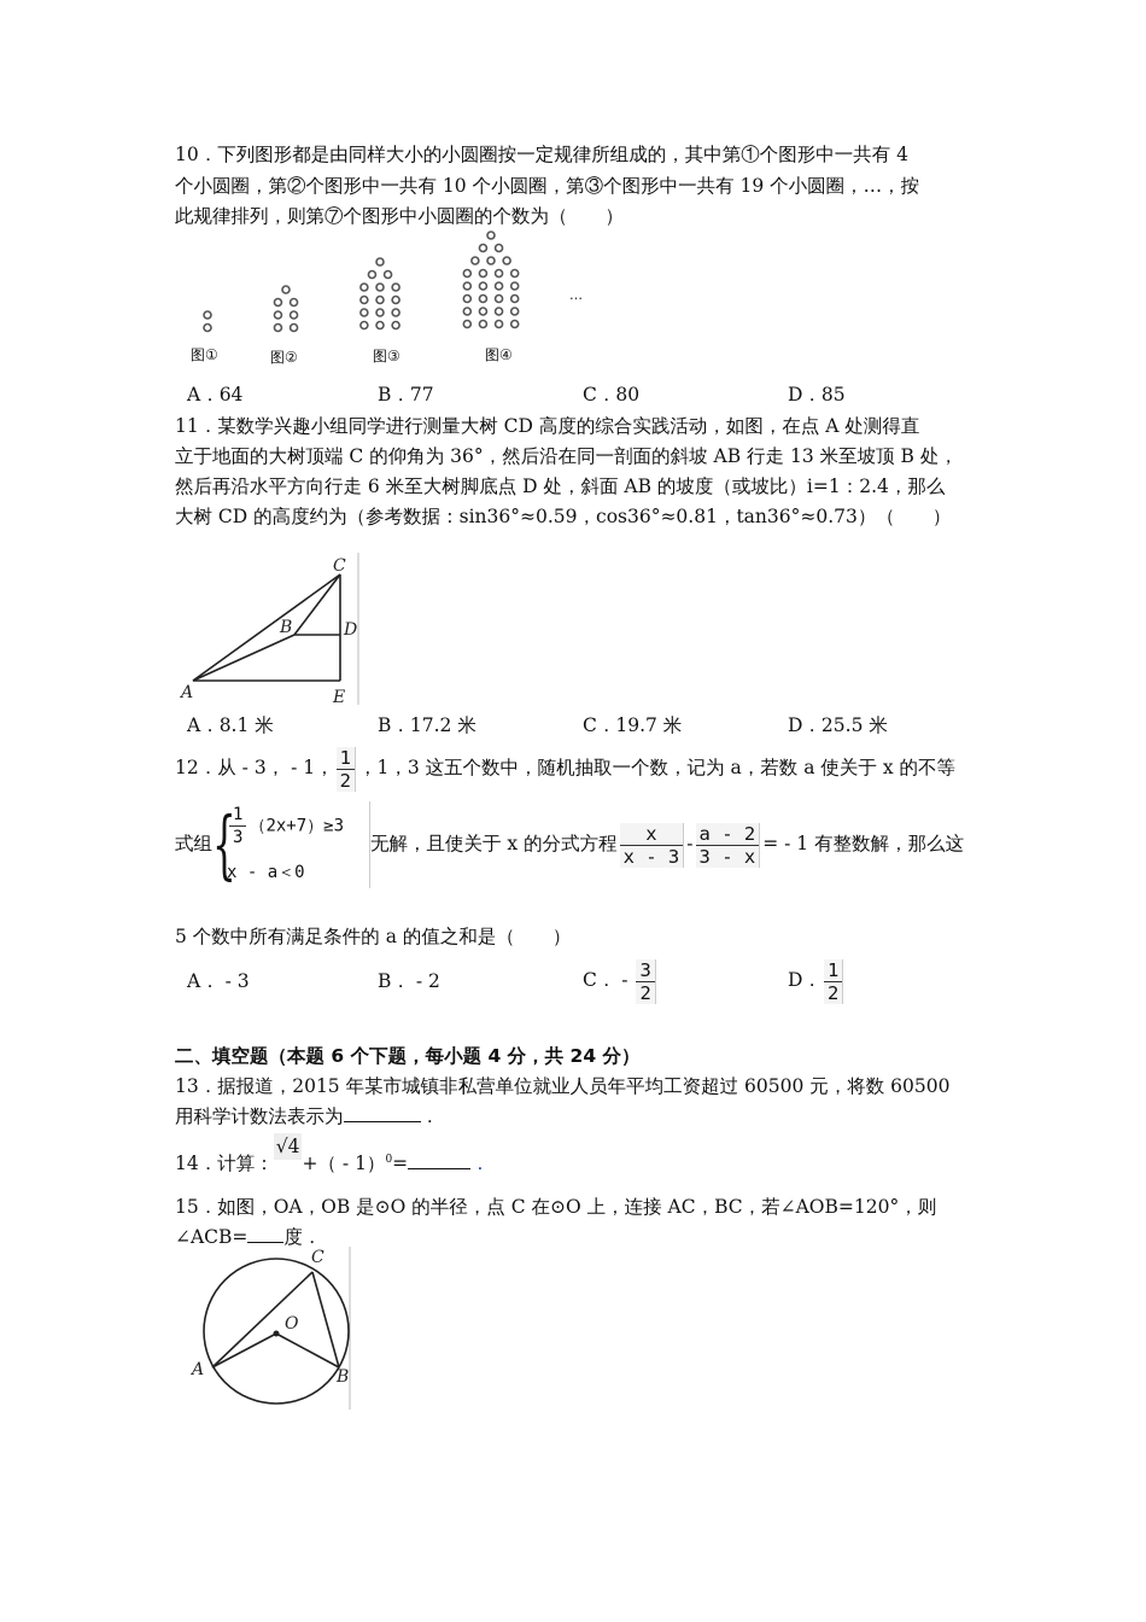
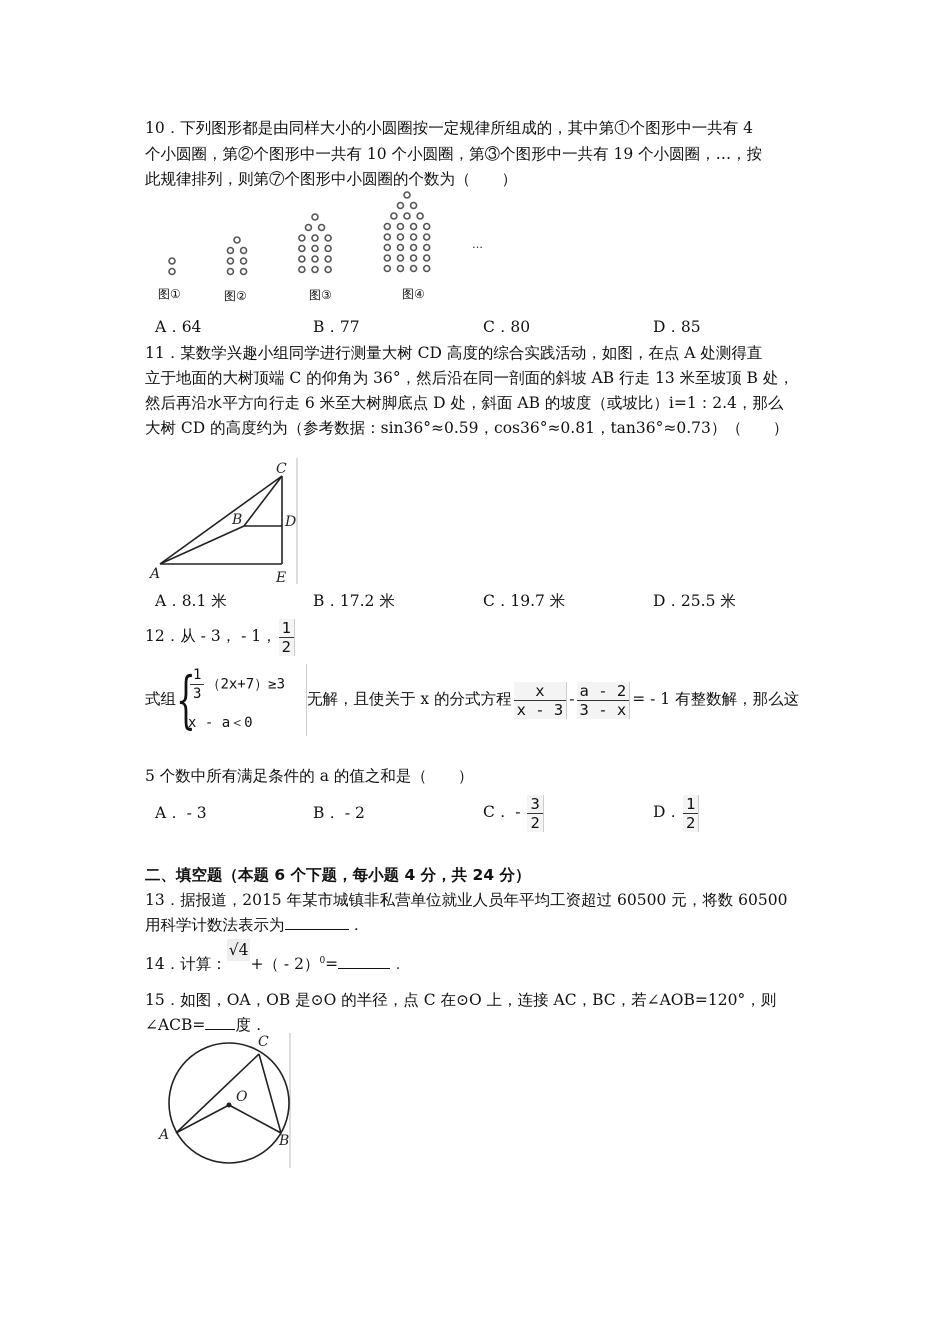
  10．下列图形都是由同样大小的小圆圈按一定规律所组成的，其中第①个图形中一共有 4
  个小圆圈，第②个图形中一共有 10 个小圆圈，第③个图形中一共有 19 个小圆圈，…，按
  此规律排列，则第⑦个图形中小圆圈的个数为（ ）
  图①
  图②
  图③
  图④
  …
  A．64
  B．77
  C．80
  D．85
  11．某数学兴趣小组同学进行测量大树 CD 高度的综合实践活动，如图，在点 A 处测得直
  立于地面的大树顶端 C 的仰角为 36°，然后沿在同一剖面的斜坡 AB 行走 13 米至坡顶 B 处，
  然后再沿水平方向行走 6 米至大树脚底点 D 处，斜面 AB 的坡度（或坡比）i=1：2.4，那么
  大树 CD 的高度约为（参考数据：sin36°≈0.59，cos36°≈0.81，tan36°≈0.73）（ ）
  C
  B
  D
  A
  E
  A．8.1 米
  B．17.2 米
  C．19.7 米
  D．25.5 米
  12．从 - 3， - 1，
  1
  2
- ，1，3 这五个数中，随机抽取一个数，记为 a，若数 a 使关于 x 的不等
  式组
  {
  1
  3
  （2x+7）≥3
  x - a＜0
  无解，且使关于 x 的分式方程
  x
  x - 3
  -
  a - 2
  3 - x
  = - 1 有整数解，那么这
  5 个数中所有满足条件的 a 的值之和是（ ）
  A． - 3
  B． - 2
  C． -
  3
  2
  D．
  1
  2
  二、填空题（本题 6 个下题，每小题 4 分，共 24 分）
  13．据报道，2015 年某市城镇非私营单位就业人员年平均工资超过 60500 元，将数 60500
  用科学计数法表示为 ．
- 14．计算：√4+（ - 1）0= ．
+ 14．计算：√4+（ - 2）0= ．
  15．如图，OA，OB 是⊙O 的半径，点 C 在⊙O 上，连接 AC，BC，若∠AOB=120°，则
  ∠ACB= 度．
  C
  O
  A
  B
